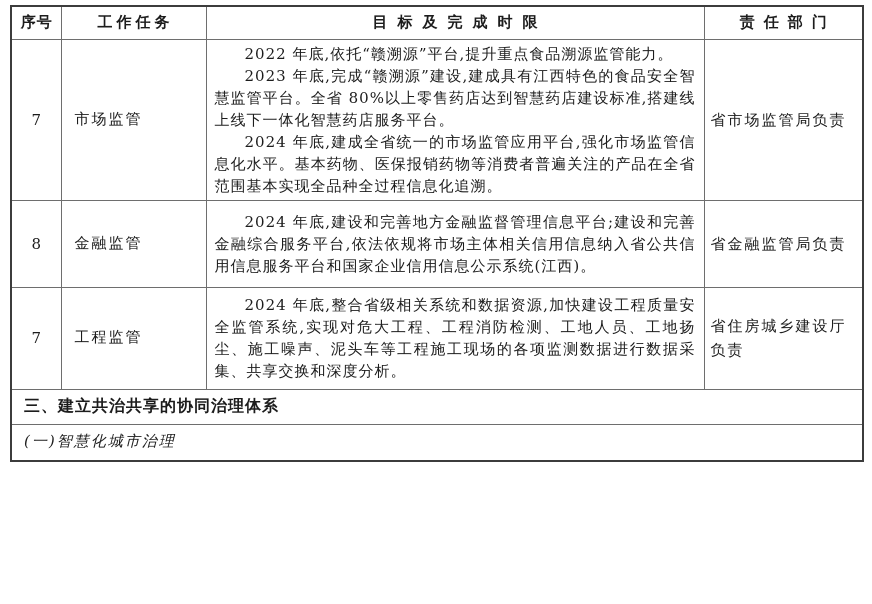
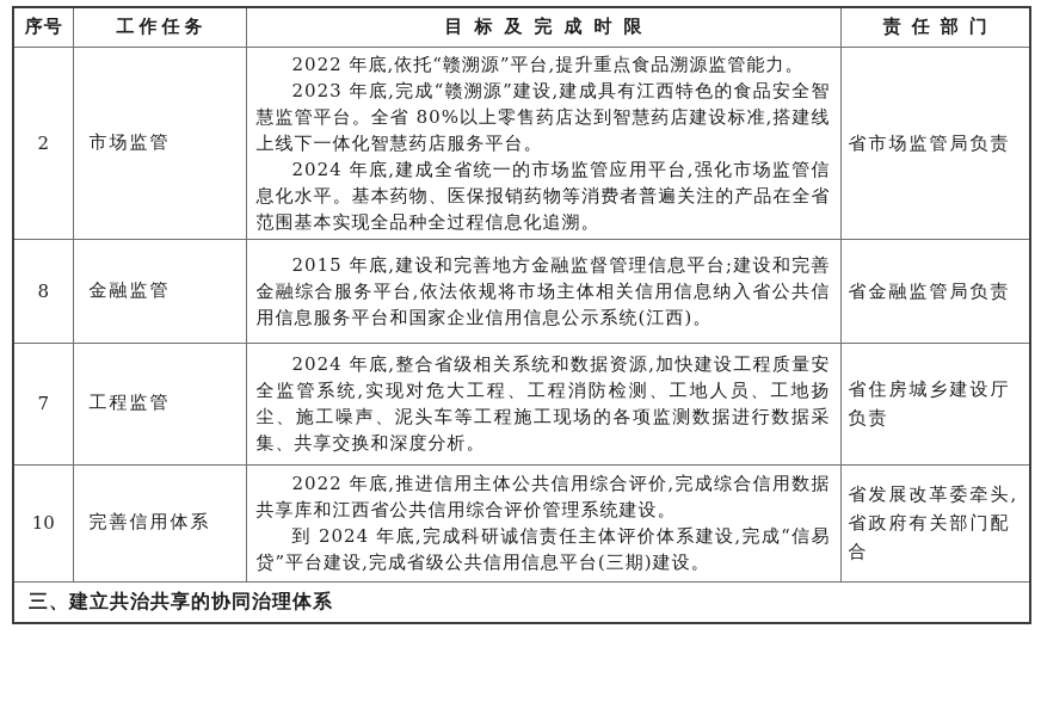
  序号	工作任务	目标及完成时限	责任部门
- 7	市场监管	2022 年底,依托“赣溯源”平台,提升重点食品溯源监管能力。2023 年底,完成“赣溯源”建设,建成具有江西特色的食品安全智慧监管平台。全省 80%以上零售药店达到智慧药店建设标准,搭建线上线下一体化智慧药店服务平台。2024 年底,建成全省统一的市场监管应用平台,强化市场监管信息化水平。基本药物、医保报销药物等消费者普遍关注的产品在全省范围基本实现全品种全过程信息化追溯。	省市场监管局负责
+ 2	市场监管	2022 年底,依托“赣溯源”平台,提升重点食品溯源监管能力。2023 年底,完成“赣溯源”建设,建成具有江西特色的食品安全智慧监管平台。全省 80%以上零售药店达到智慧药店建设标准,搭建线上线下一体化智慧药店服务平台。2024 年底,建成全省统一的市场监管应用平台,强化市场监管信息化水平。基本药物、医保报销药物等消费者普遍关注的产品在全省范围基本实现全品种全过程信息化追溯。	省市场监管局负责
- 8	金融监管	2024 年底,建设和完善地方金融监督管理信息平台;建设和完善金融综合服务平台,依法依规将市场主体相关信用信息纳入省公共信用信息服务平台和国家企业信用信息公示系统(江西)。	省金融监管局负责
+ 8	金融监管	2015 年底,建设和完善地方金融监督管理信息平台;建设和完善金融综合服务平台,依法依规将市场主体相关信用信息纳入省公共信用信息服务平台和国家企业信用信息公示系统(江西)。	省金融监管局负责
  7	工程监管	2024 年底,整合省级相关系统和数据资源,加快建设工程质量安全监管系统,实现对危大工程、工程消防检测、工地人员、工地扬尘、施工噪声、泥头车等工程施工现场的各项监测数据进行数据采集、共享交换和深度分析。	省住房城乡建设厅负责
+ 10	完善信用体系	2022 年底,推进信用主体公共信用综合评价,完成综合信用数据共享库和江西省公共信用综合评价管理系统建设。到 2024 年底,完成科研诚信责任主体评价体系建设,完成“信易贷”平台建设,完成省级公共信用信息平台(三期)建设。	省发展改革委牵头,省政府有关部门配合
  三、建立共治共享的协同治理体系
- (一)智慧化城市治理
